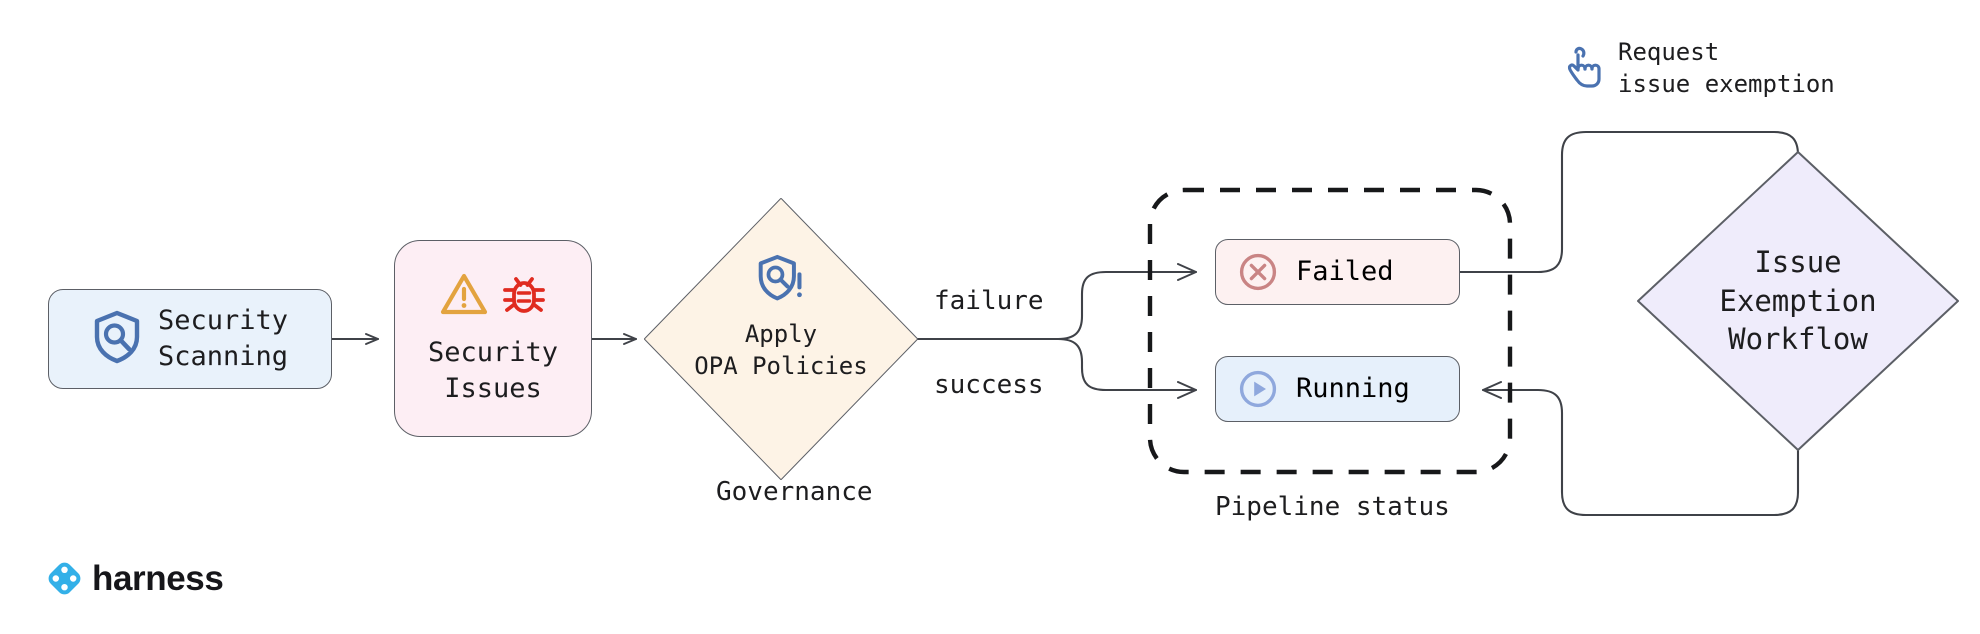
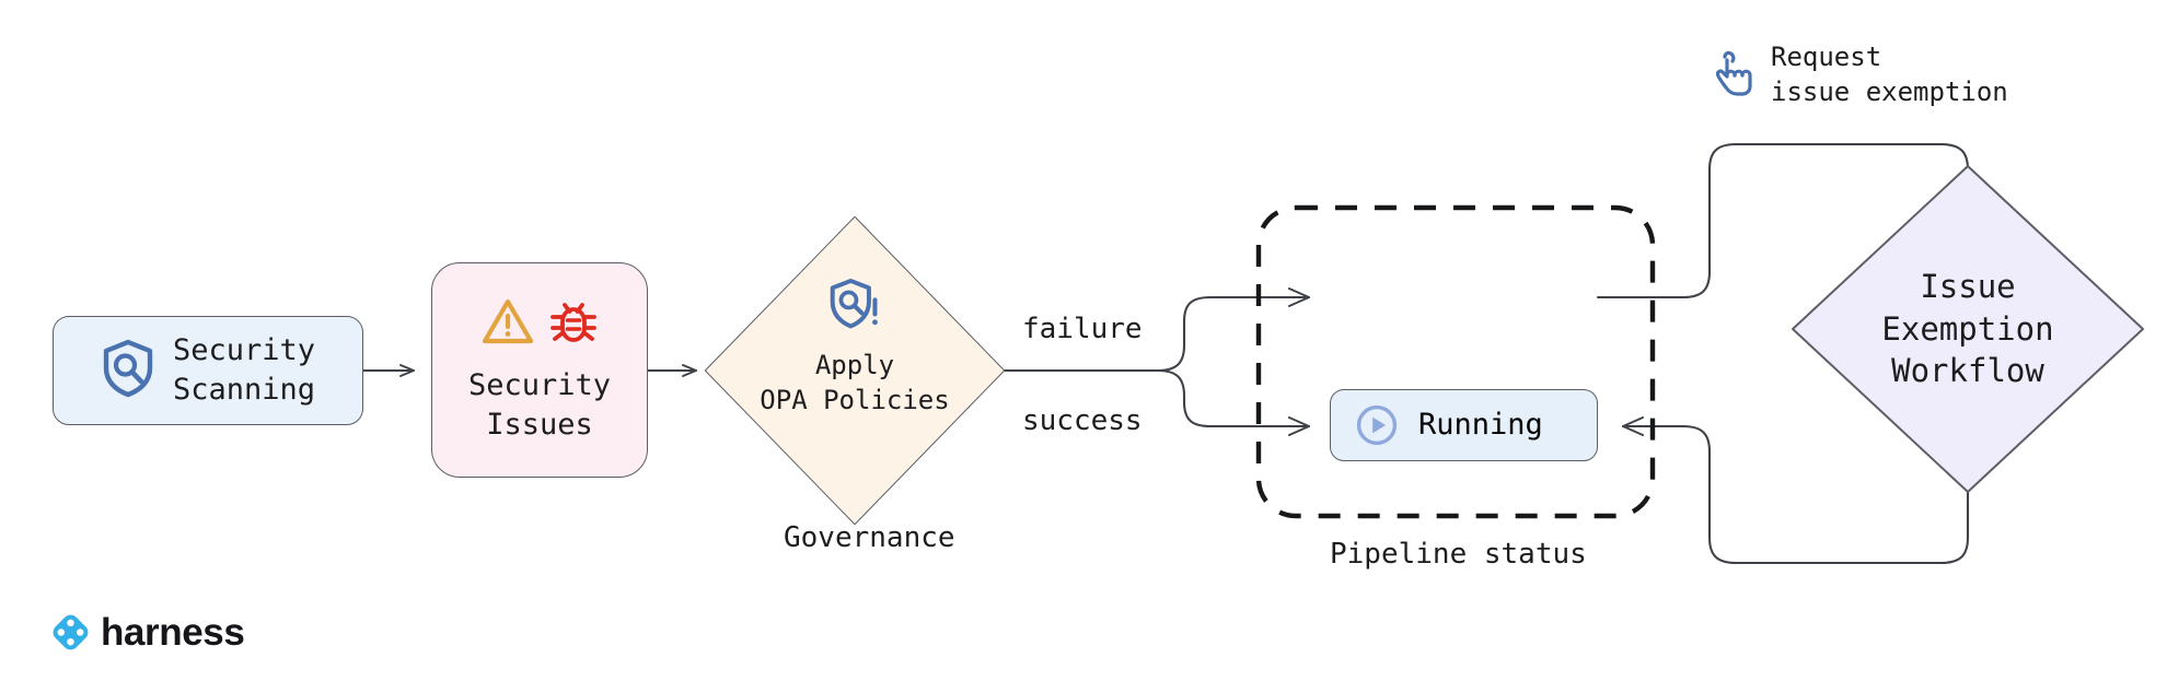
  Security
  Scanning
  Security
  Issues
  Apply
  OPA Policies
  Governance
- Failed
  Running
  Pipeline status
  Issue
  Exemption
  Workflow
  failure
  success
  Request
  issue exemption
  harness
